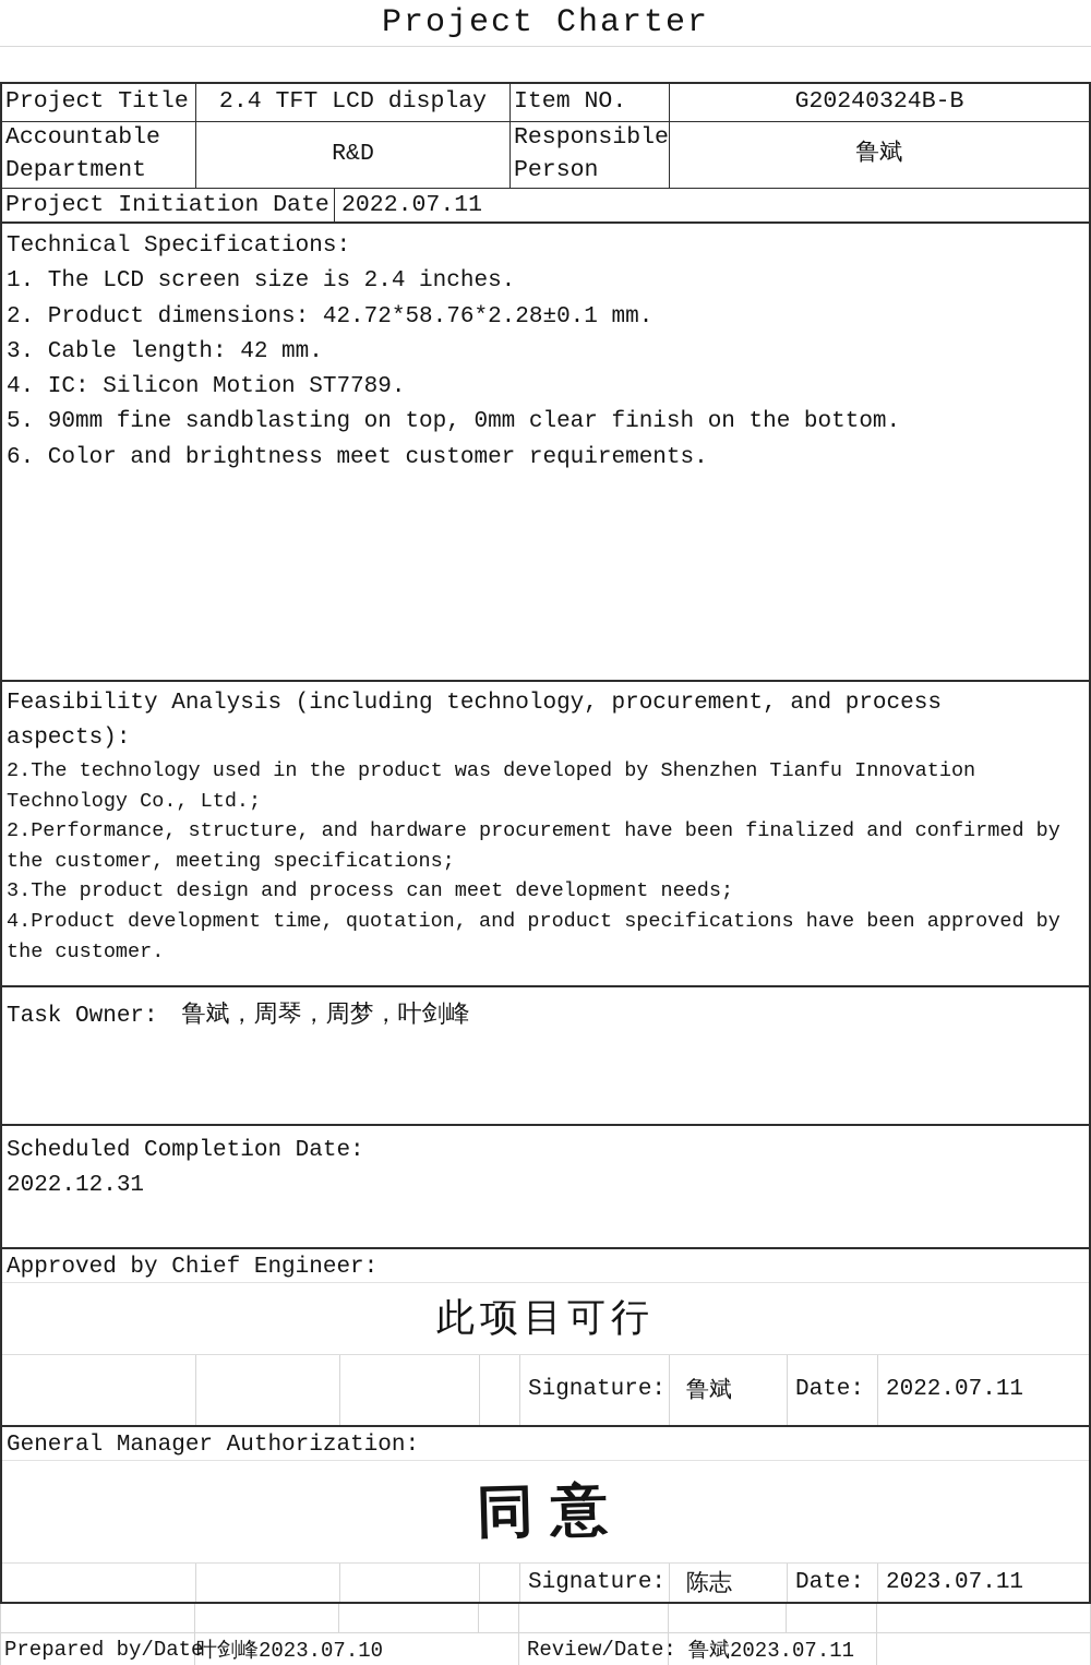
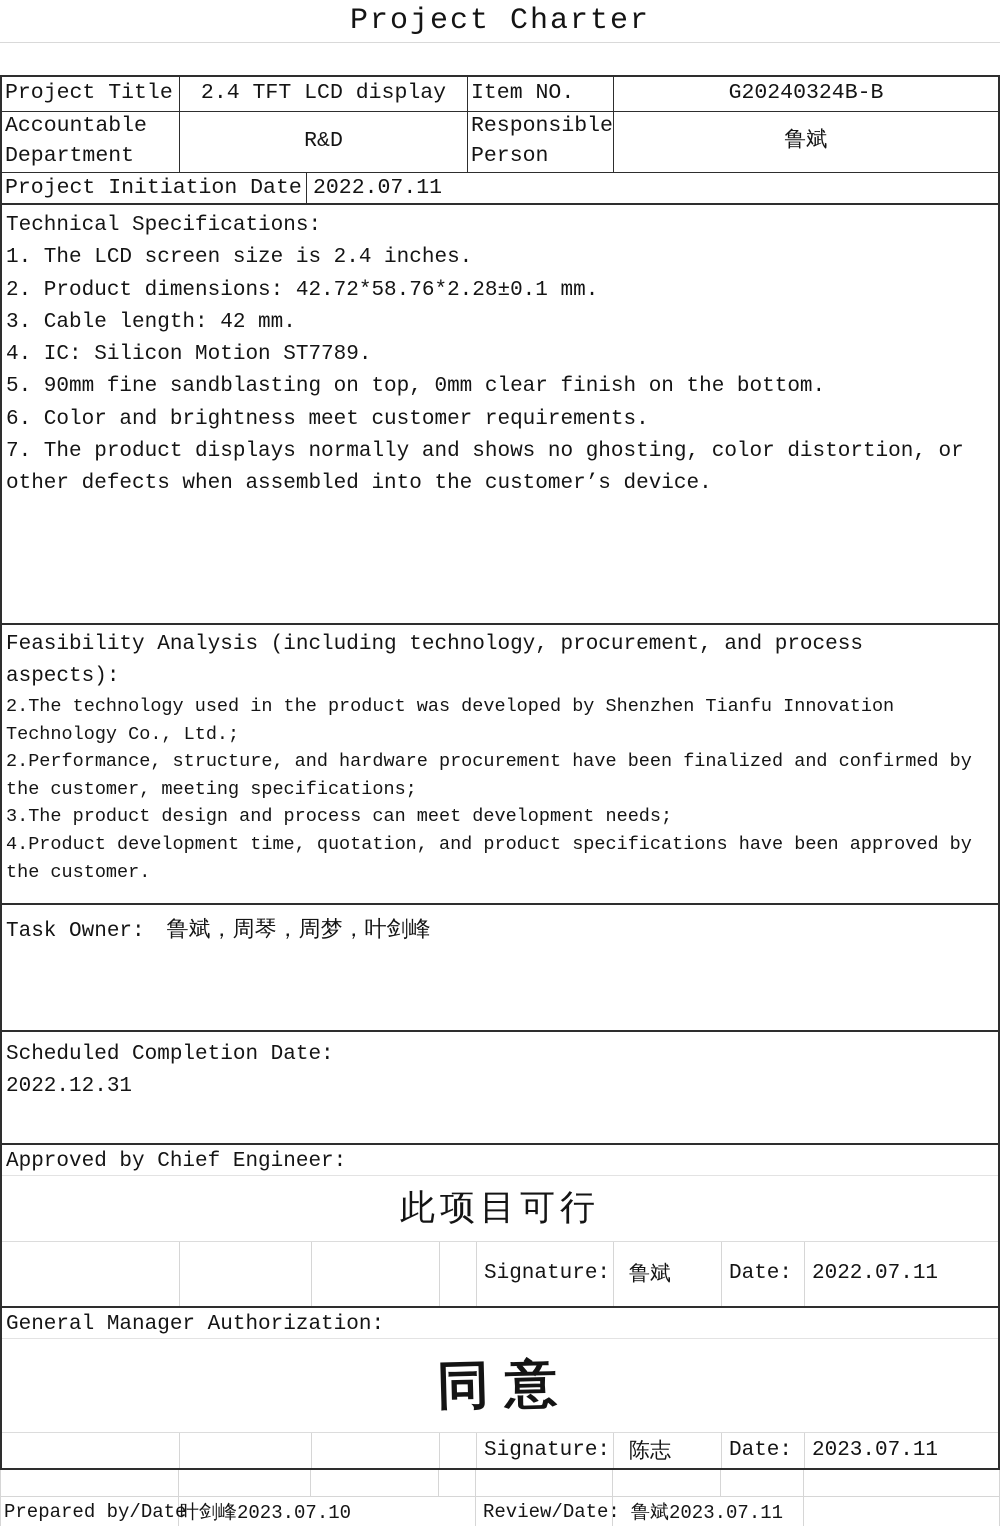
  Project Charter
  Project Title
  2.4 TFT LCD display
  Item NO.
  G20240324B-B
  Accountable Department
  R&D
  Responsible Person
  鲁斌
  Project Initiation Date
  2022.07.11
  Technical Specifications:
  1. The LCD screen size is 2.4 inches.
  2. Product dimensions: 42.72*58.76*2.28±0.1 mm.
  3. Cable length: 42 mm.
  4. IC: Silicon Motion ST7789.
  5. 90mm fine sandblasting on top, 0mm clear finish on the bottom.
  6. Color and brightness meet customer requirements.
+ 7. The product displays normally and shows no ghosting, color distortion, or other defects when assembled into the customer’s device.
  Feasibility Analysis (including technology, procurement, and process aspects):
  2.The technology used in the product was developed by Shenzhen Tianfu Innovation Technology Co., Ltd.;
  2.Performance, structure, and hardware procurement have been finalized and confirmed by the customer, meeting specifications;
  3.The product design and process can meet development needs;
  4.Product development time, quotation, and product specifications have been approved by the customer.
  Task Owner: 鲁斌，周琴，周梦，叶剑峰
  Scheduled Completion Date:
  2022.12.31
  Approved by Chief Engineer:
  此项目可行
  Signature:
  鲁斌
  Date:
  2022.07.11
  General Manager Authorization:
  Signature:
  陈志
  Date:
  2023.07.11
  Prepared by/Dat
  叶剑峰2023.07.10
  Review/Date
  鲁斌2023.07.11
